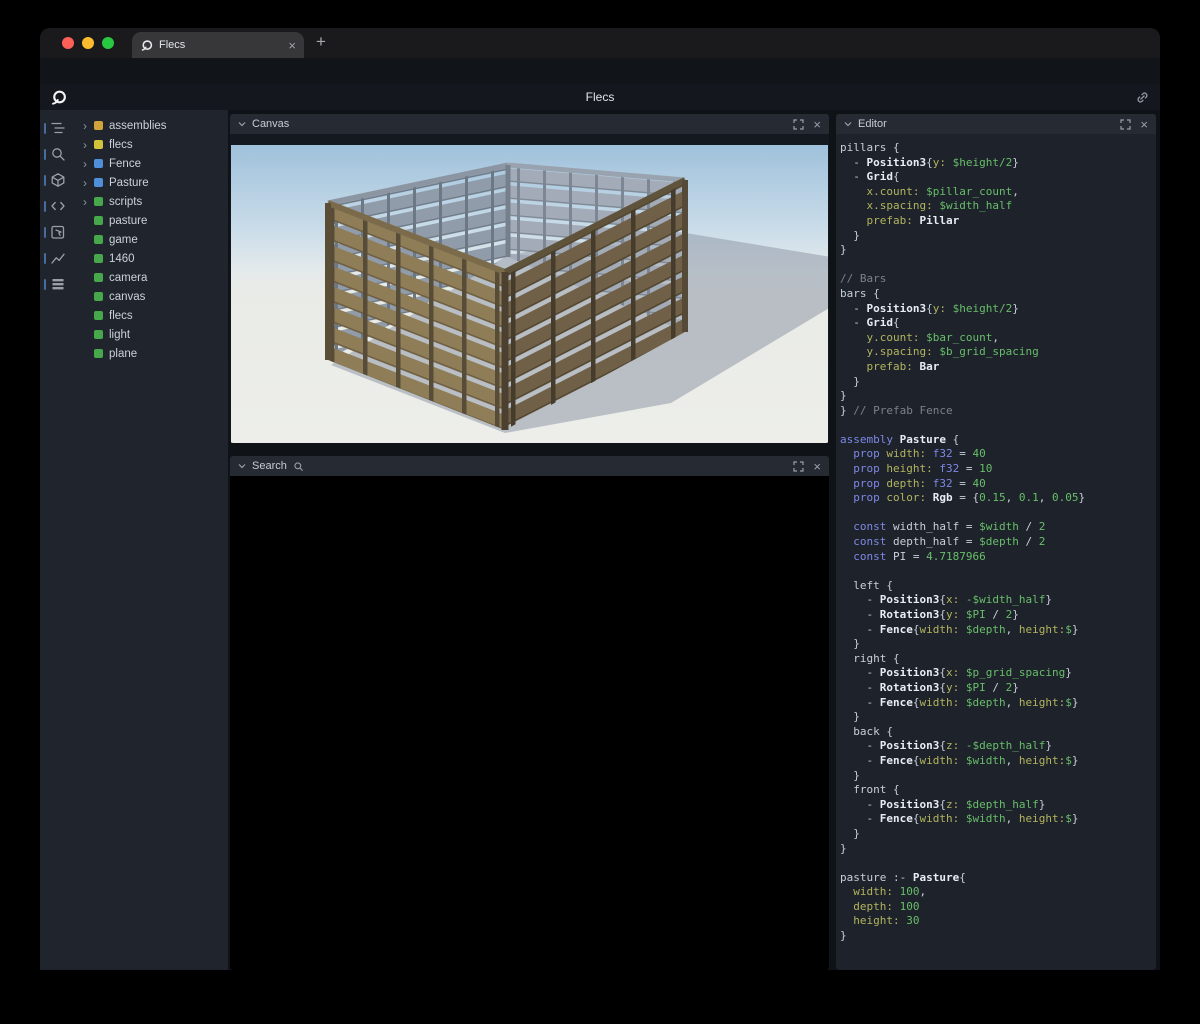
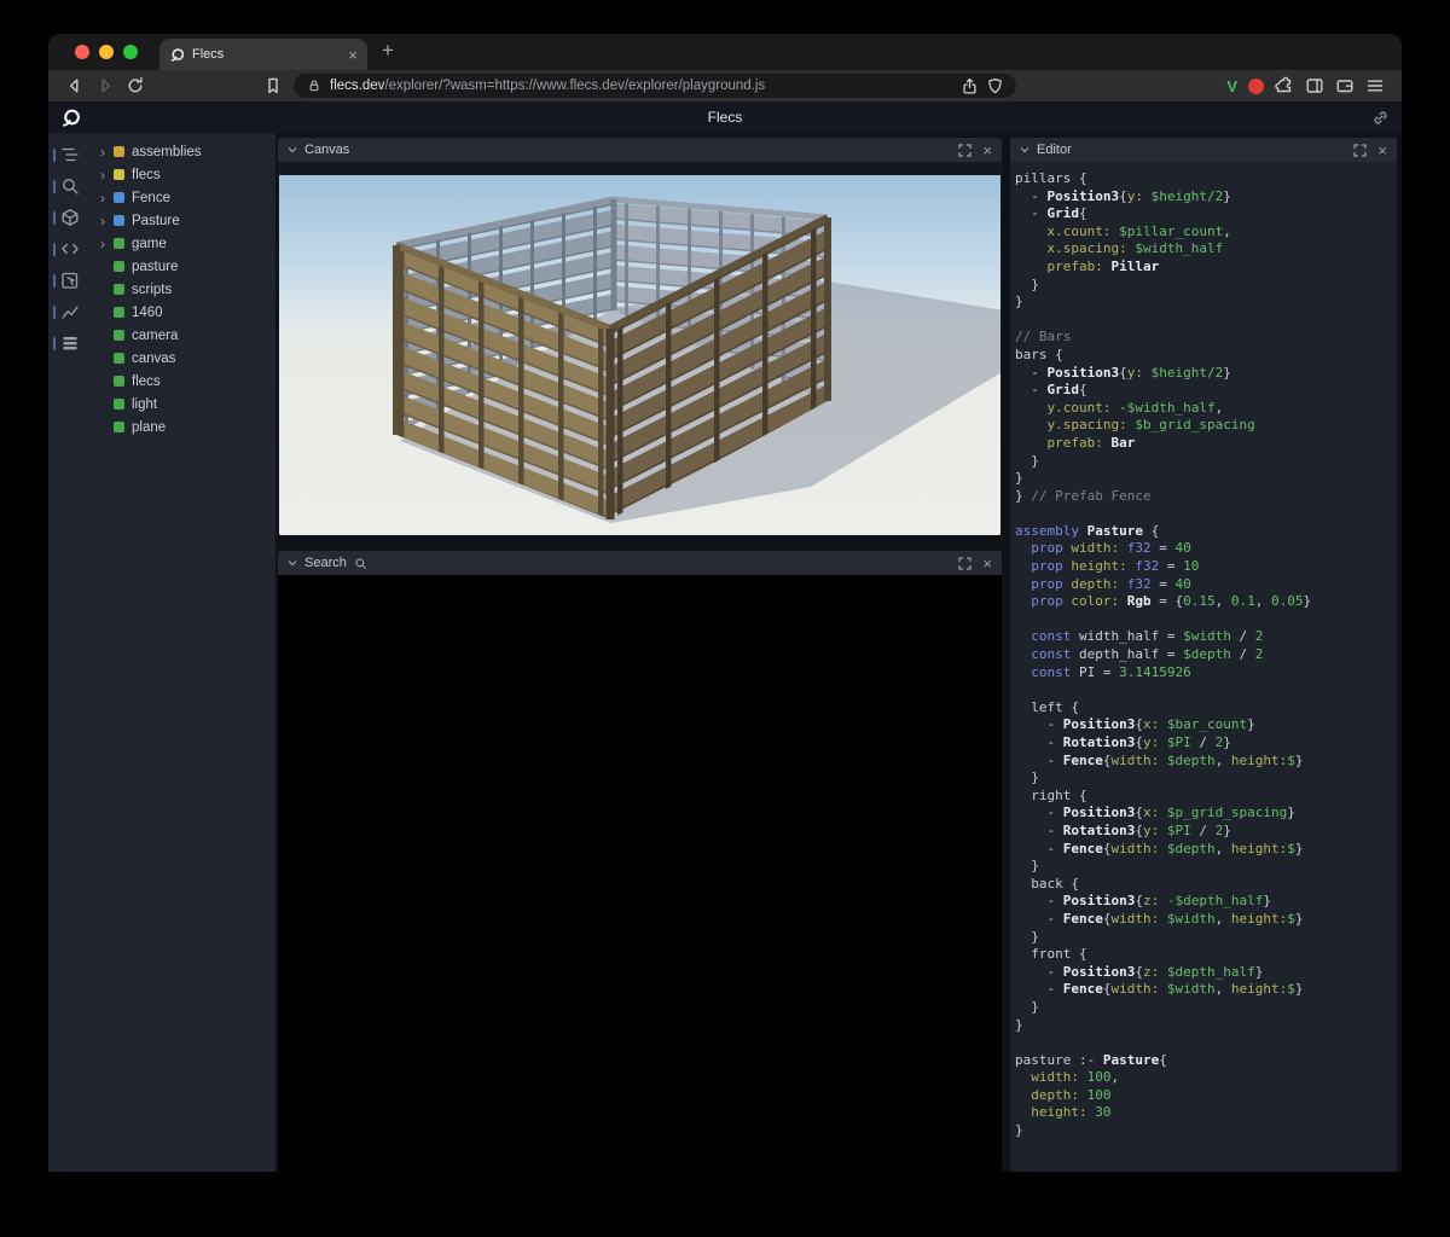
  Flecs
  ×
  +
+ flecs.dev/explorer/?wasm=https://www.flecs.dev/explorer/playground.js
+ V
  Flecs
  ›
  assemblies
  ›
  flecs
  ›
  Fence
  ›
  Pasture
  ›
- scripts
+ game
  pasture
- game
+ scripts
  1460
  camera
  canvas
  flecs
  light
  plane
  Canvas
  ×
  Search
  ×
  Editor
  ×
  pillars {
  - Position3{y: $height/2}
  - Grid{
  x.count: $pillar_count,
  x.spacing: $width_half
  prefab: Pillar
  }
  }
  // Bars
  bars {
  - Position3{y: $height/2}
  - Grid{
- y.count: $bar_count,
+ y.count: -$width_half,
  y.spacing: $b_grid_spacing
  prefab: Bar
  }
  }
  } // Prefab Fence
  assembly Pasture {
  prop width: f32 = 40
  prop height: f32 = 10
  prop depth: f32 = 40
  prop color: Rgb = {0.15, 0.1, 0.05}
  const width_half = $width / 2
  const depth_half = $depth / 2
- const PI = 4.7187966
+ const PI = 3.1415926
  left {
- - Position3{x: -$width_half}
+ - Position3{x: $bar_count}
  - Rotation3{y: $PI / 2}
  - Fence{width: $depth, height:$}
  }
  right {
  - Position3{x: $p_grid_spacing}
  - Rotation3{y: $PI / 2}
  - Fence{width: $depth, height:$}
  }
  back {
  - Position3{z: -$depth_half}
  - Fence{width: $width, height:$}
  }
  front {
  - Position3{z: $depth_half}
  - Fence{width: $width, height:$}
  }
  }
  pasture :- Pasture{
  width: 100,
  depth: 100
  height: 30
  }
